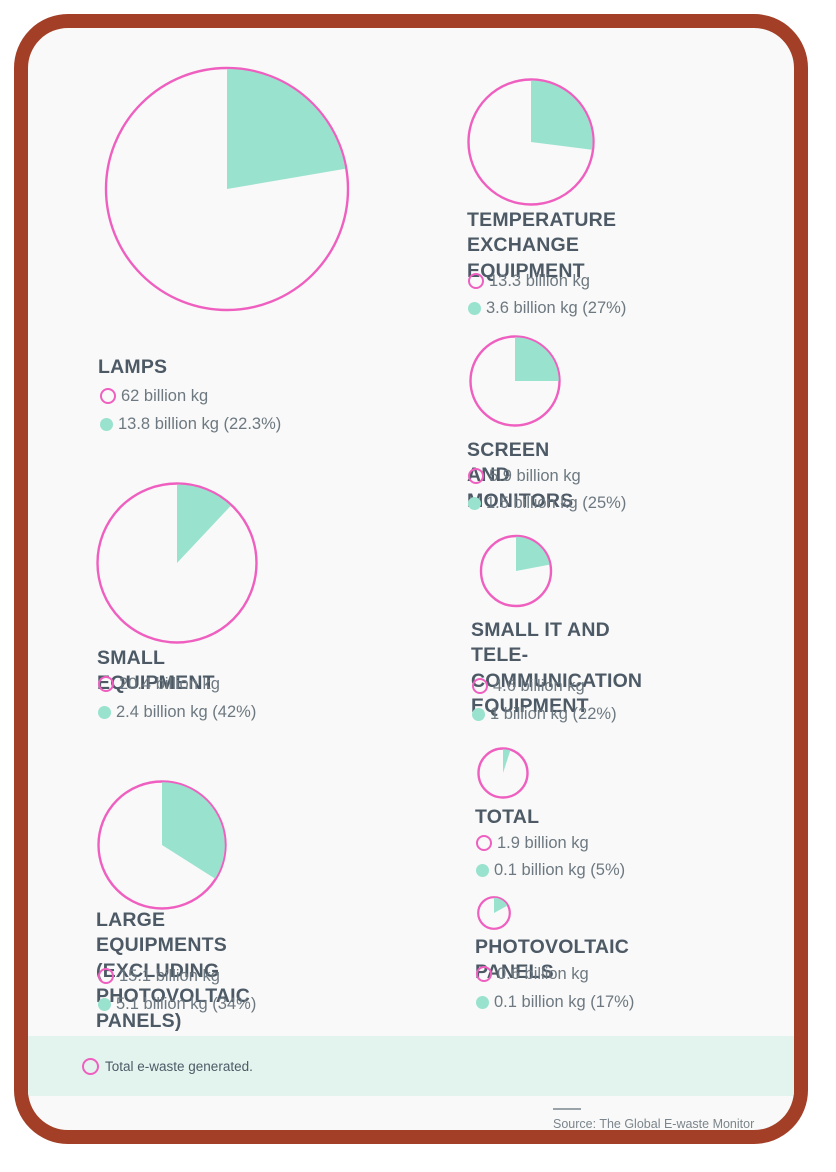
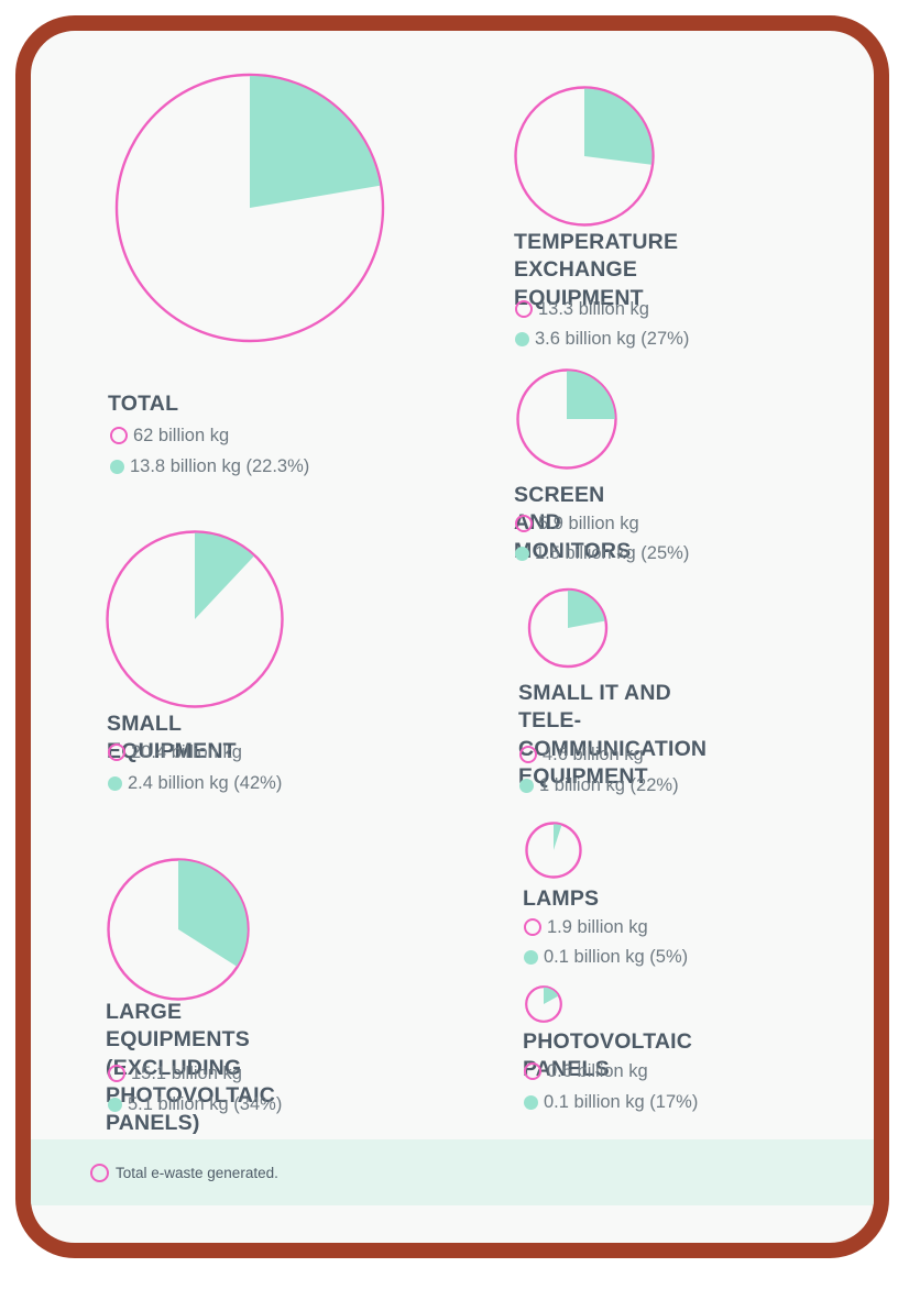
- LAMPS
+ TOTAL
  62 billion kg
  13.8 billion kg (22.3%)
  TEMPERATURE
  EXCHANGE EQUIPMENT
  13.3 billion kg
  3.6 billion kg (27%)
  SCREEN AND ONITORS
  5.9 billion kg
  1.5 billion kg (25%)
  SMALL EQUIPMENT
  20.4 billion kg
  2.4 billion kg (42%)
  SMALL IT AND TELE-
  COMMUNICATION EQUIPMENT
  4.6 billion kg
  1 billion kg (22%)
- TOTAL
+ LAMPS
  1.9 billion kg
  0.1 billion kg (5%)
  LARGE EQUIPMENTS (EXCLUDING
  PHOTOVOLTAIC PANELS)
  15.1 billion kg
  5.1 billion kg (34%)
  PHOTOVOLTAIC PANELS
  0.6 billion kg
  0.1 billion kg (17%)
  Total e-waste generated.
- Source: The Global E-waste Monitor
